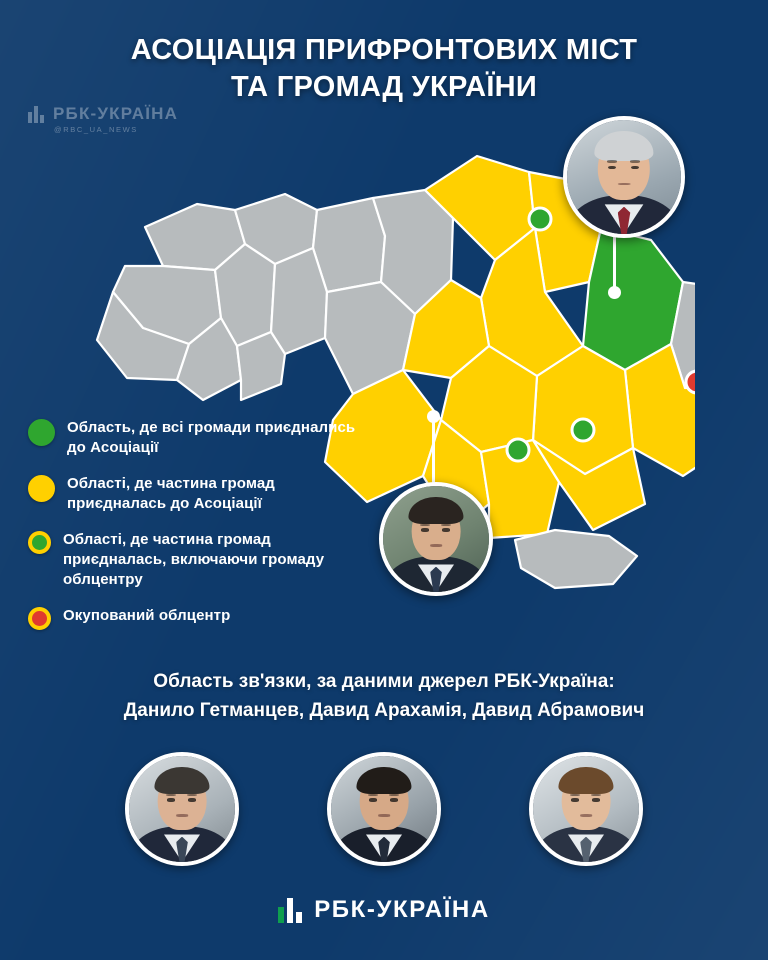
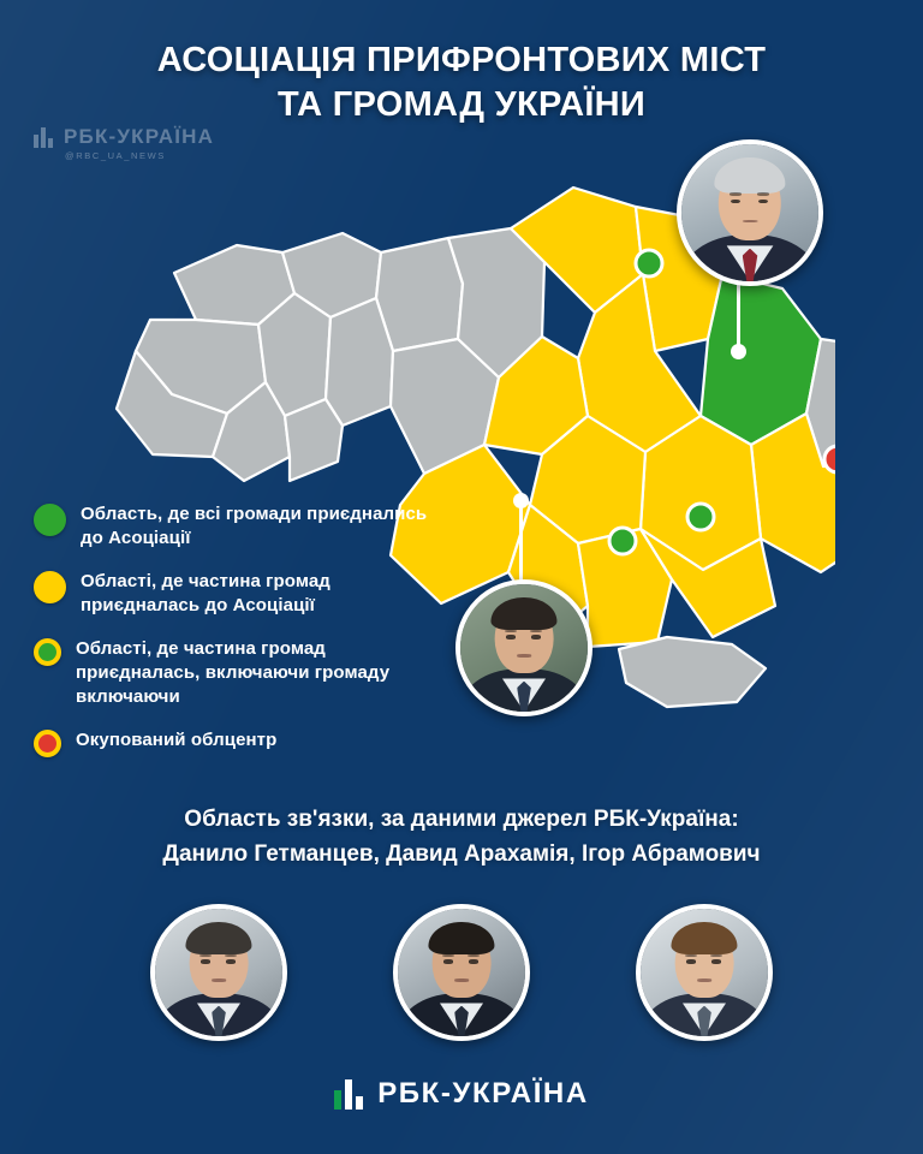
  АСОЦІАЦІЯ ПРИФРОНТОВИХ МІСТ
  ТА ГРОМАД УКРАЇНИ
  РБК-УКРАЇНА
  @RBC_UA_NEWS
  Область, де всі громади приєднались до Асоціації
  Області, де частина громад приєдналась до Асоціації
- Області, де частина громад приєдналась, включаючи громаду облцентру
+ Області, де частина громад приєдналась, включаючи громаду включаючи
  Окупований облцентр
  Область зв'язки, за даними джерел РБК-Україна:
- Данило Гетманцев, Давид Арахамія, Давид Абрамович
+ Данило Гетманцев, Давид Арахамія, Ігор Абрамович
  РБК-УКРАЇНА
